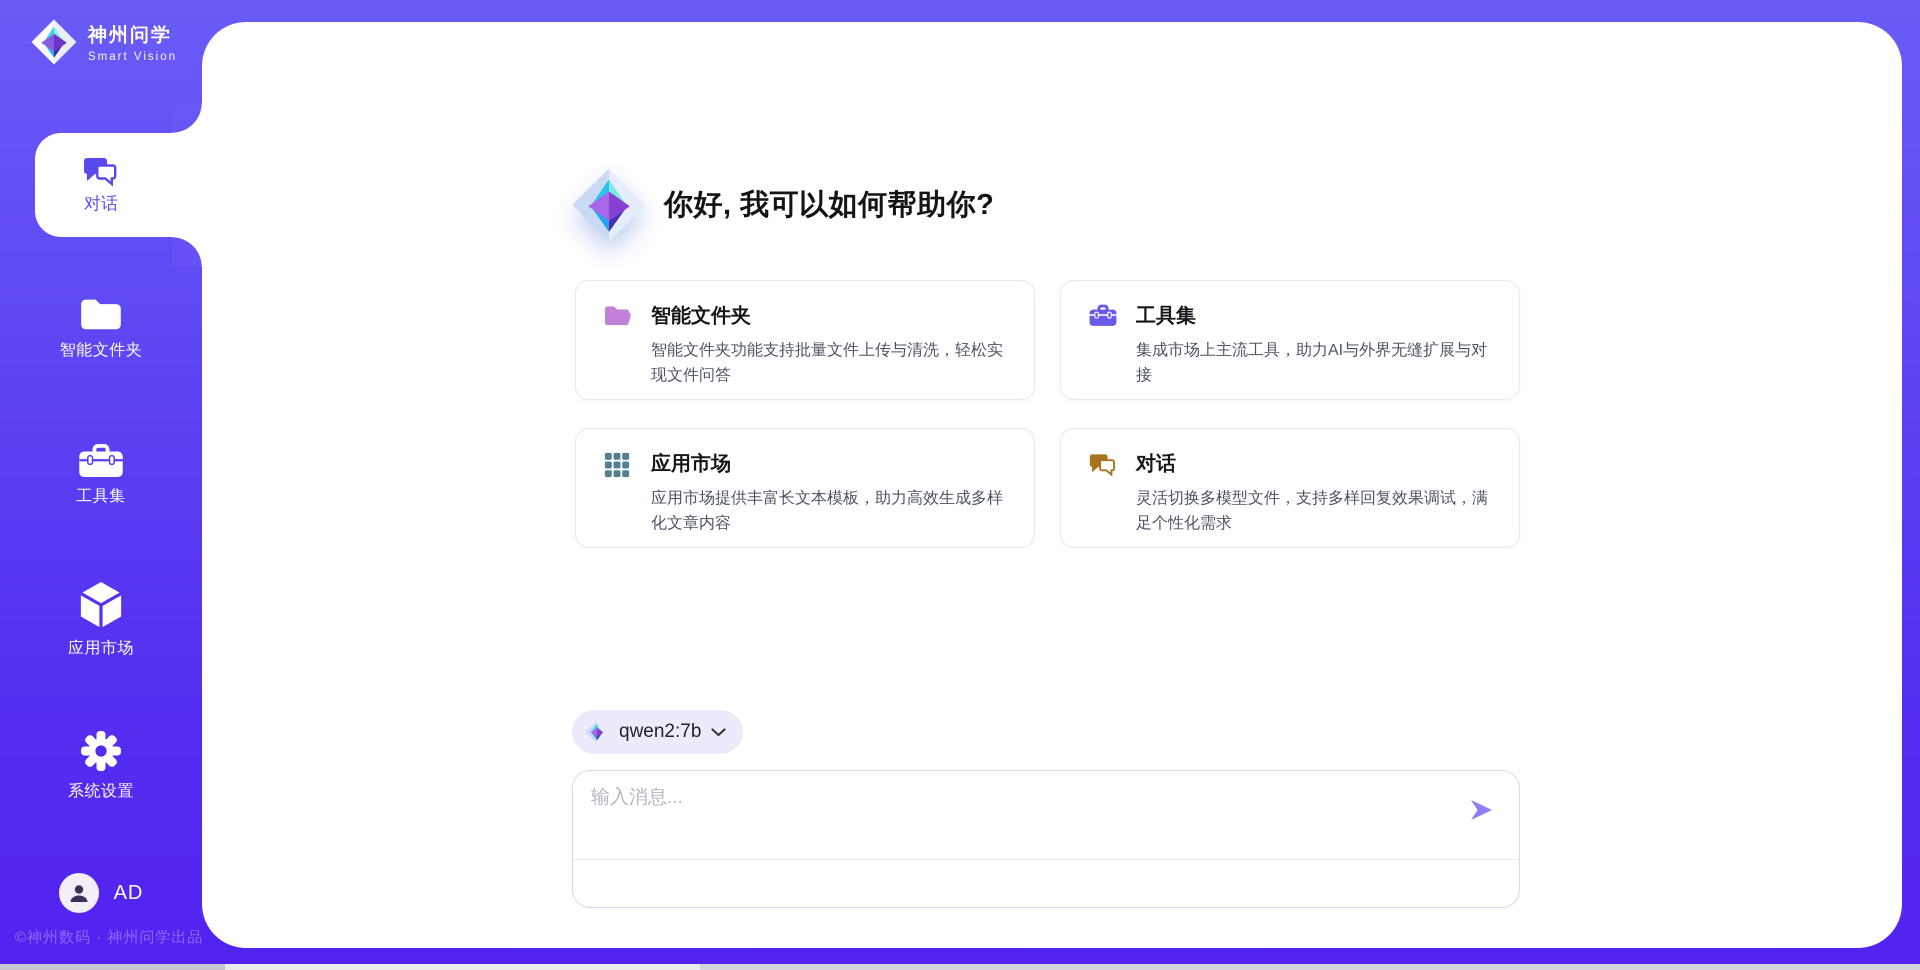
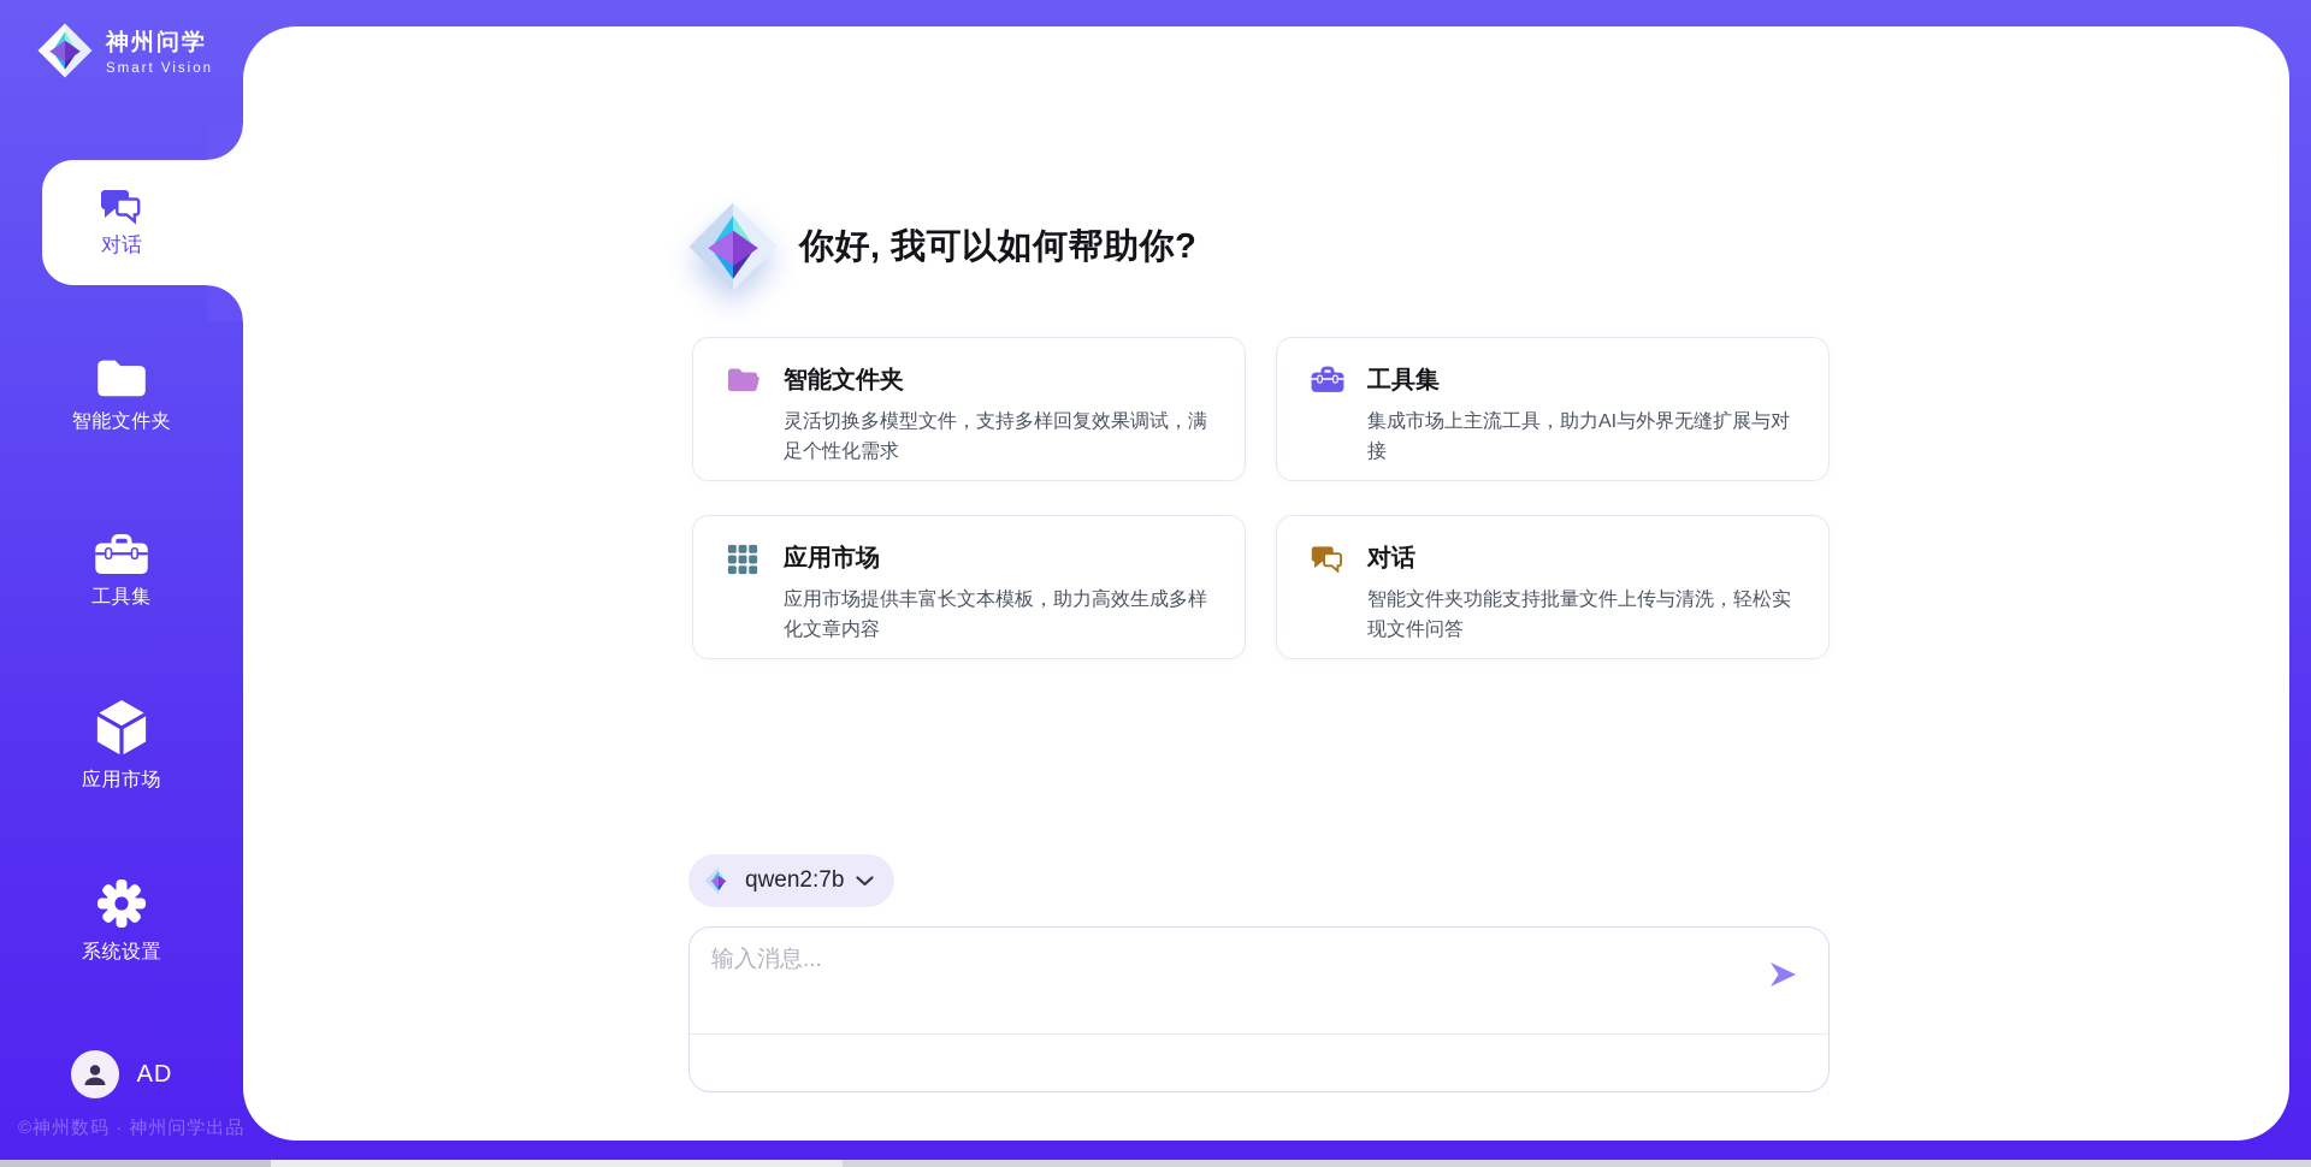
  神州问学
  Smart Vision
  对话
  智能文件夹
  工具集
  应用市场
  系统设置
  AD
  ©神州数码 · 神州问学出品
  你好, 我可以如何帮助你?
  智能文件夹
- 智能文件夹功能支持批量文件上传与清洗，轻松实现文件问答
+ 灵活切换多模型文件，支持多样回复效果调试，满足个性化需求
  工具集
  集成市场上主流工具，助力AI与外界无缝扩展与对接
  应用市场
  应用市场提供丰富长文本模板，助力高效生成多样化文章内容
  对话
- 灵活切换多模型文件，支持多样回复效果调试，满足个性化需求
+ 智能文件夹功能支持批量文件上传与清洗，轻松实现文件问答
  qwen2:7b
  输入消息...
